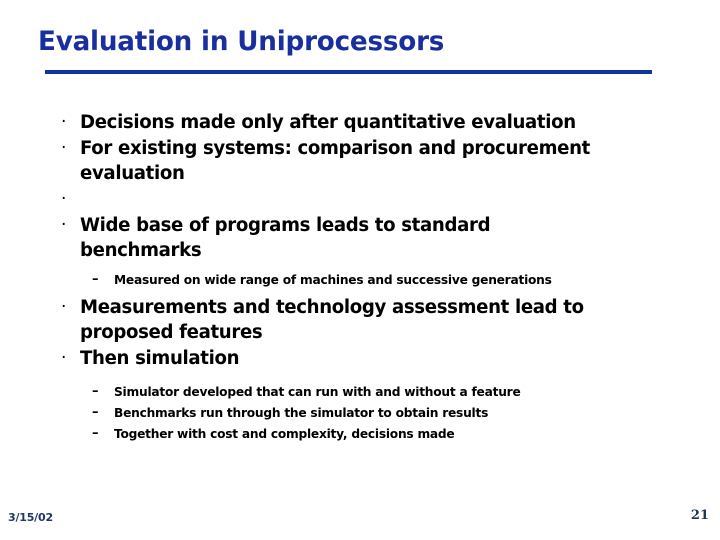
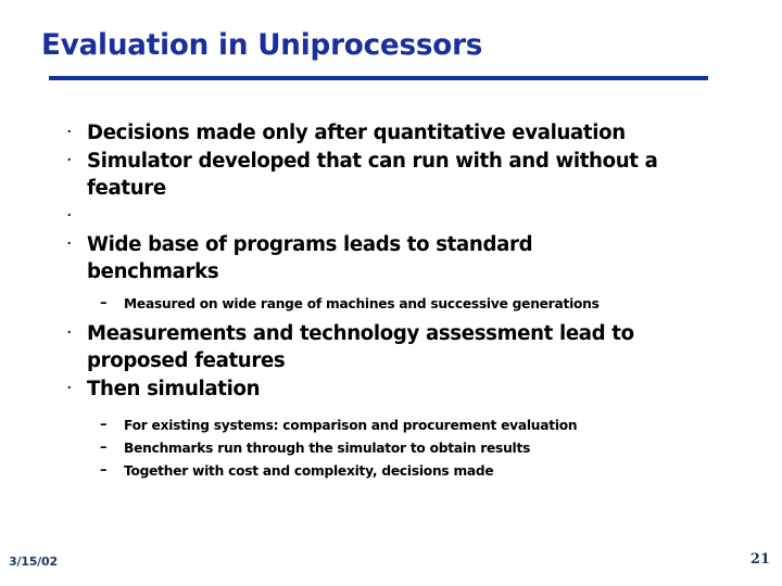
  Evaluation in Uniprocessors
  ·
  Decisions made only after quantitative evaluation
  ·
- For existing systems: comparison and procurement evaluation
+ Simulator developed that can run with and without a feature
  ·
  ·
  Wide base of programs leads to standard benchmarks
  –
  Measured on wide range of machines and successive generations
  ·
  Measurements and technology assessment lead to proposed features
  ·
  Then simulation
  –
- Simulator developed that can run with and without a feature
+ For existing systems: comparison and procurement evaluation
  –
  Benchmarks run through the simulator to obtain results
  –
  Together with cost and complexity, decisions made
  3/15/02
  21
